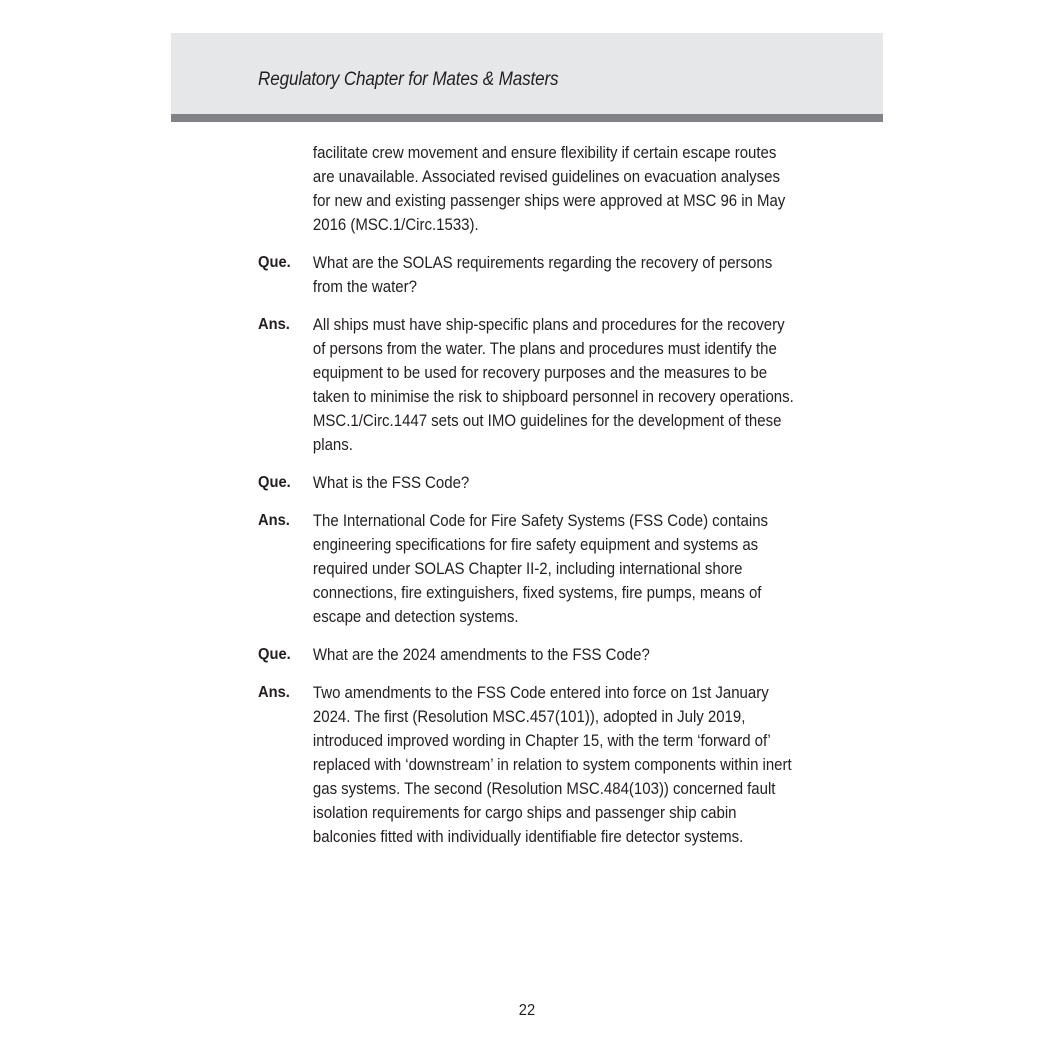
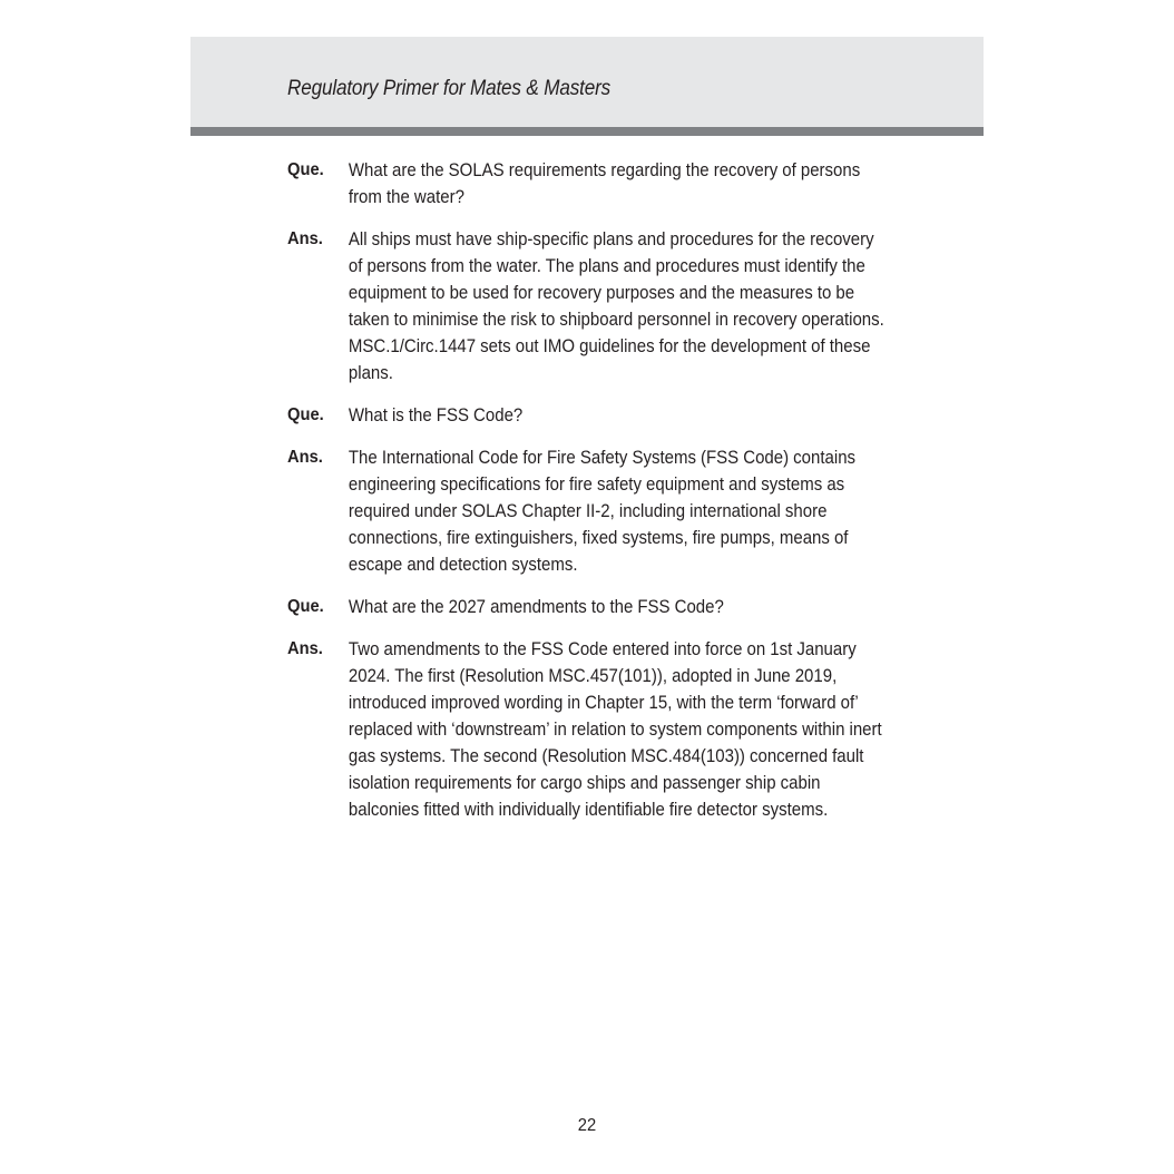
- Regulatory Chapter for Mates & Masters
+ Regulatory Primer for Mates & Masters
- facilitate crew movement and ensure flexibility if certain escape routes are unavailable. Associated revised guidelines on evacuation analyses for new and existing passenger ships were approved at MSC 96 in May 2016 (MSC.1/Circ.1533).
  Que.
  What are the SOLAS requirements regarding the recovery of persons from the water?
  Ans.
  All ships must have ship-specific plans and procedures for the recovery of persons from the water. The plans and procedures must identify the equipment to be used for recovery purposes and the measures to be taken to minimise the risk to shipboard personnel in recovery operations. MSC.1/Circ.1447 sets out IMO guidelines for the development of these plans.
  Que.
  What is the FSS Code?
  Ans.
  The International Code for Fire Safety Systems (FSS Code) contains engineering specifications for fire safety equipment and systems as required under SOLAS Chapter II-2, including international shore connections, fire extinguishers, fixed systems, fire pumps, means of escape and detection systems.
  Que.
- What are the 2024 amendments to the FSS Code?
+ What are the 2027 amendments to the FSS Code?
  Ans.
- Two amendments to the FSS Code entered into force on 1st January 2024. The first (Resolution MSC.457(101)), adopted in July 2019, introduced improved wording in Chapter 15, with the term ‘forward of’ replaced with ‘downstream’ in relation to system components within inert gas systems. The second (Resolution MSC.484(103)) concerned fault isolation requirements for cargo ships and passenger ship cabin balconies fitted with individually identifiable fire detector systems.
+ Two amendments to the FSS Code entered into force on 1st January 2024. The first (Resolution MSC.457(101)), adopted in June 2019, introduced improved wording in Chapter 15, with the term ‘forward of’ replaced with ‘downstream’ in relation to system components within inert gas systems. The second (Resolution MSC.484(103)) concerned fault isolation requirements for cargo ships and passenger ship cabin balconies fitted with individually identifiable fire detector systems.
  22
